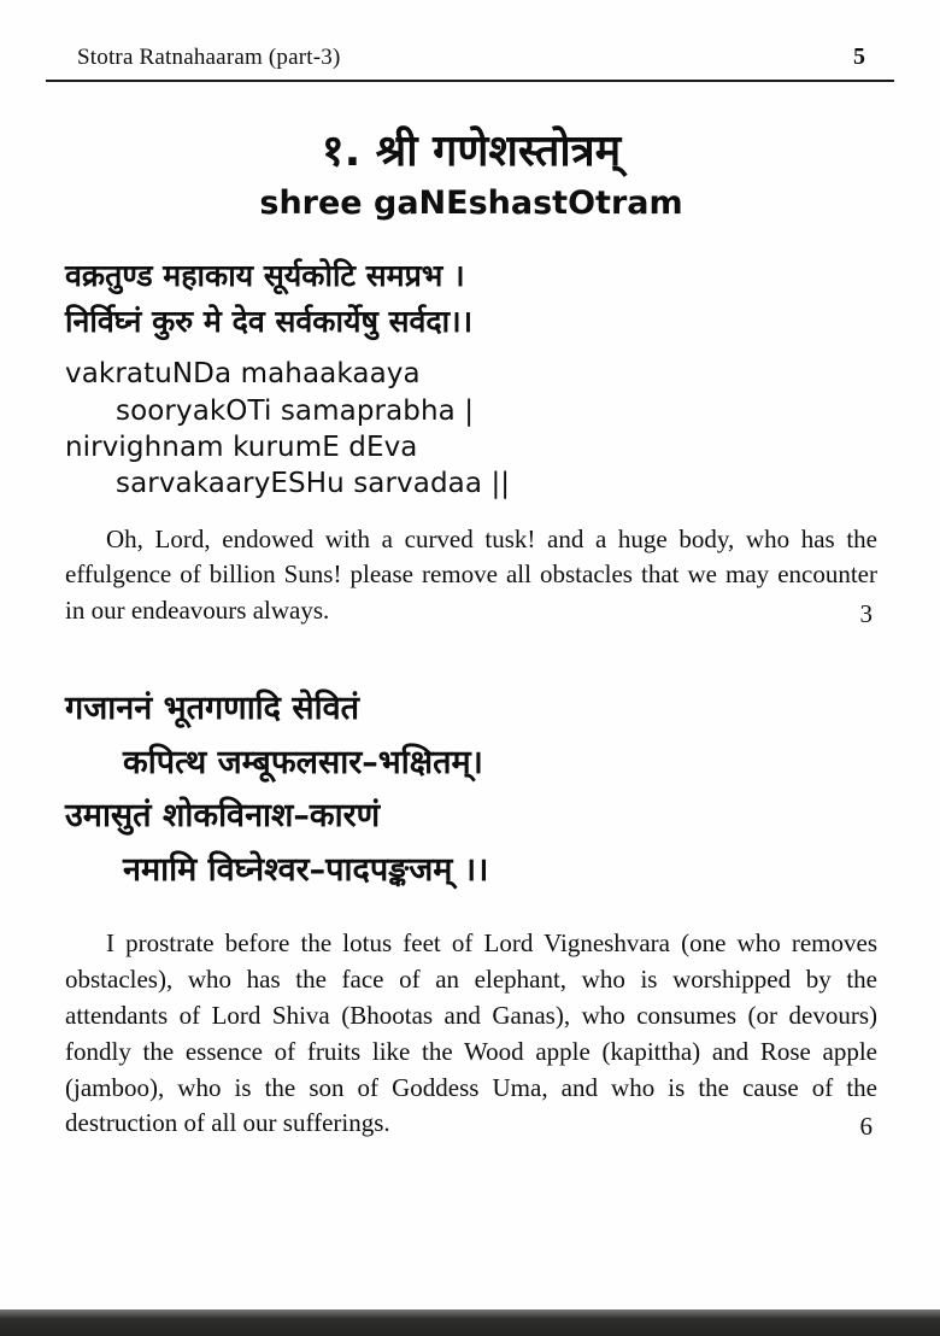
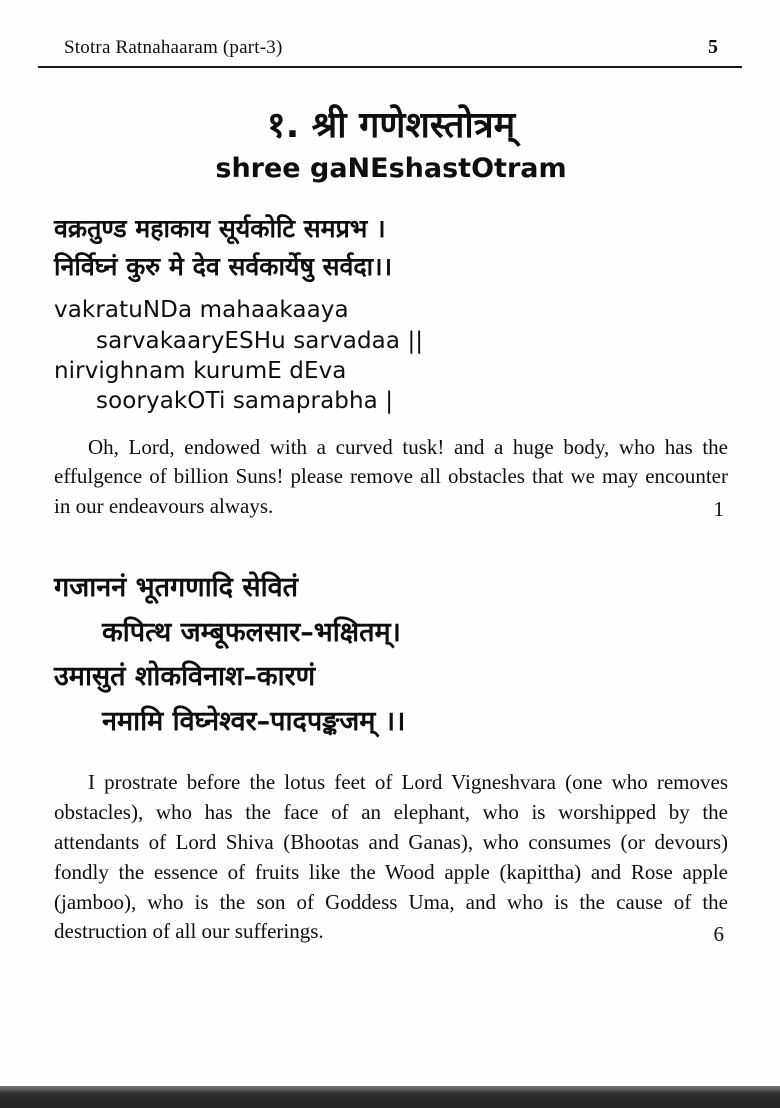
  Stotra Ratnahaaram (part-3)
  5
  १. श्री गणेशस्तोत्रम्
  shree gaNEshastOtram
  वक्रतुण्ड महाकाय सूर्यकोटि समप्रभ ।
  निर्विघ्नं कुरु मे देव सर्वकार्येषु सर्वदा।।
  vakratuNDa mahaakaaya
- sooryakOTi samaprabha |
+ sarvakaaryESHu sarvadaa ||
  nirvighnam kurumE dEva
- sarvakaaryESHu sarvadaa ||
+ sooryakOTi samaprabha |
  Oh, Lord, endowed with a curved tusk! and a huge body, who has the effulgence of billion Suns! please remove all obstacles that we may encounter in our endeavours always.
- 3
+ 1
  गजाननं भूतगणादि सेवितं
  कपित्थ जम्बूफलसार–भक्षितम्।
  उमासुतं शोकविनाश–कारणं
  नमामि विघ्नेश्वर–पादपङ्कजम् ।।
  I prostrate before the lotus feet of Lord Vigneshvara (one who removes obstacles), who has the face of an elephant, who is worshipped by the attendants of Lord Shiva (Bhootas and Ganas), who consumes (or devours) fondly the essence of fruits like the Wood apple (kapittha) and Rose apple (jamboo), who is the son of Goddess Uma, and who is the cause of the destruction of all our sufferings.
  6
